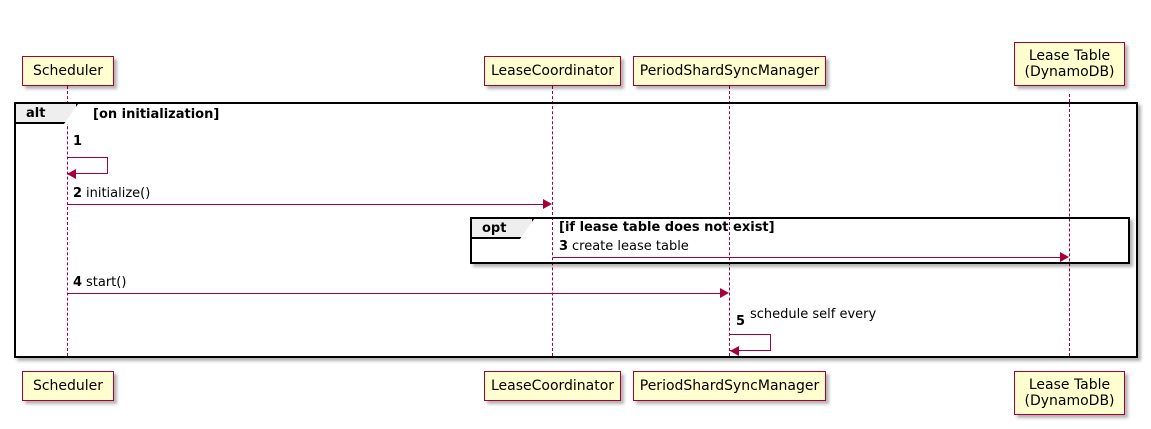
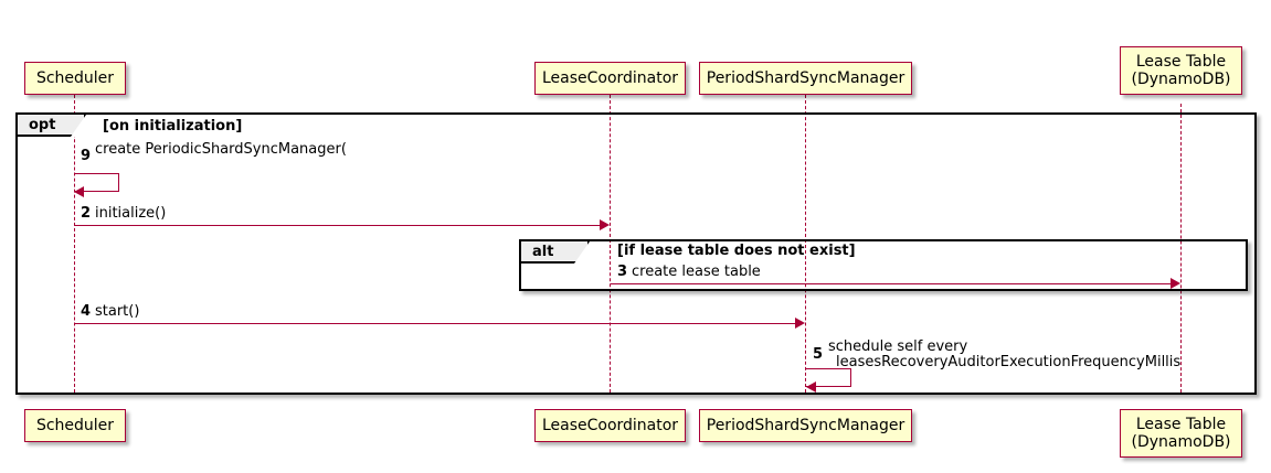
- alt
+ opt
  [on initialization]
- opt
+ alt
  [if lease table does not exist]
  Scheduler
  LeaseCoordinator
  PeriodShardSyncManager
  Lease Table
  (DynamoDB)
  Scheduler
  LeaseCoordinator
  PeriodShardSyncManager
  Lease Table
  (DynamoDB)
- 1
+ 9
+ create PeriodicShardSyncManager(
  2
  initialize()
  3
  create lease table
  4
  start()
  5
  schedule self every
+ leasesRecoveryAuditorExecutionFrequencyMillis
